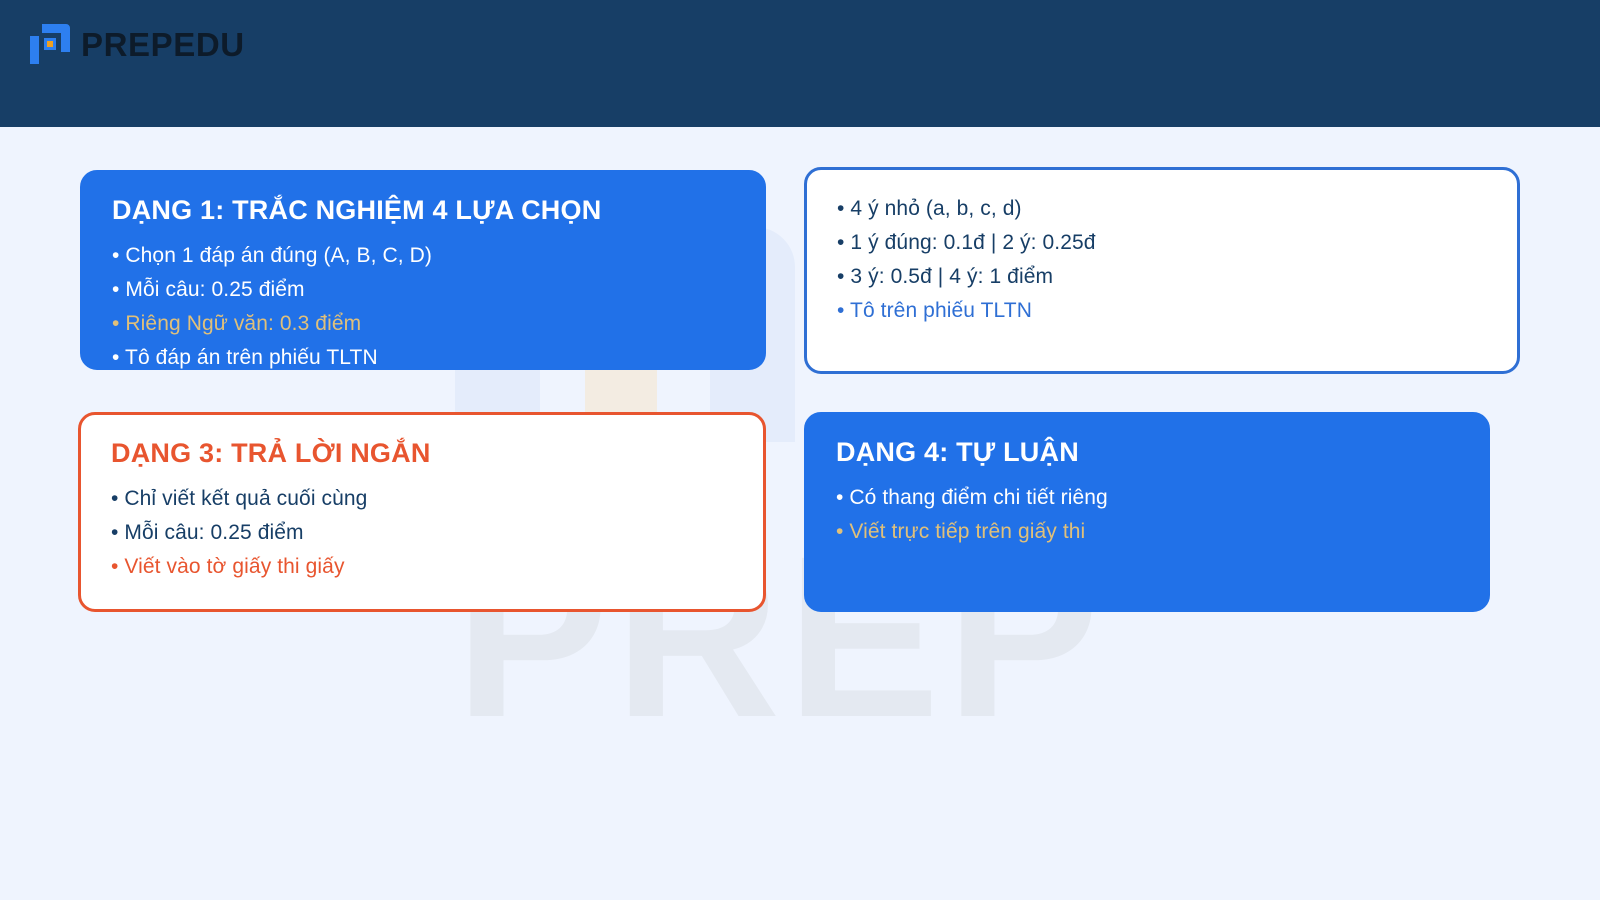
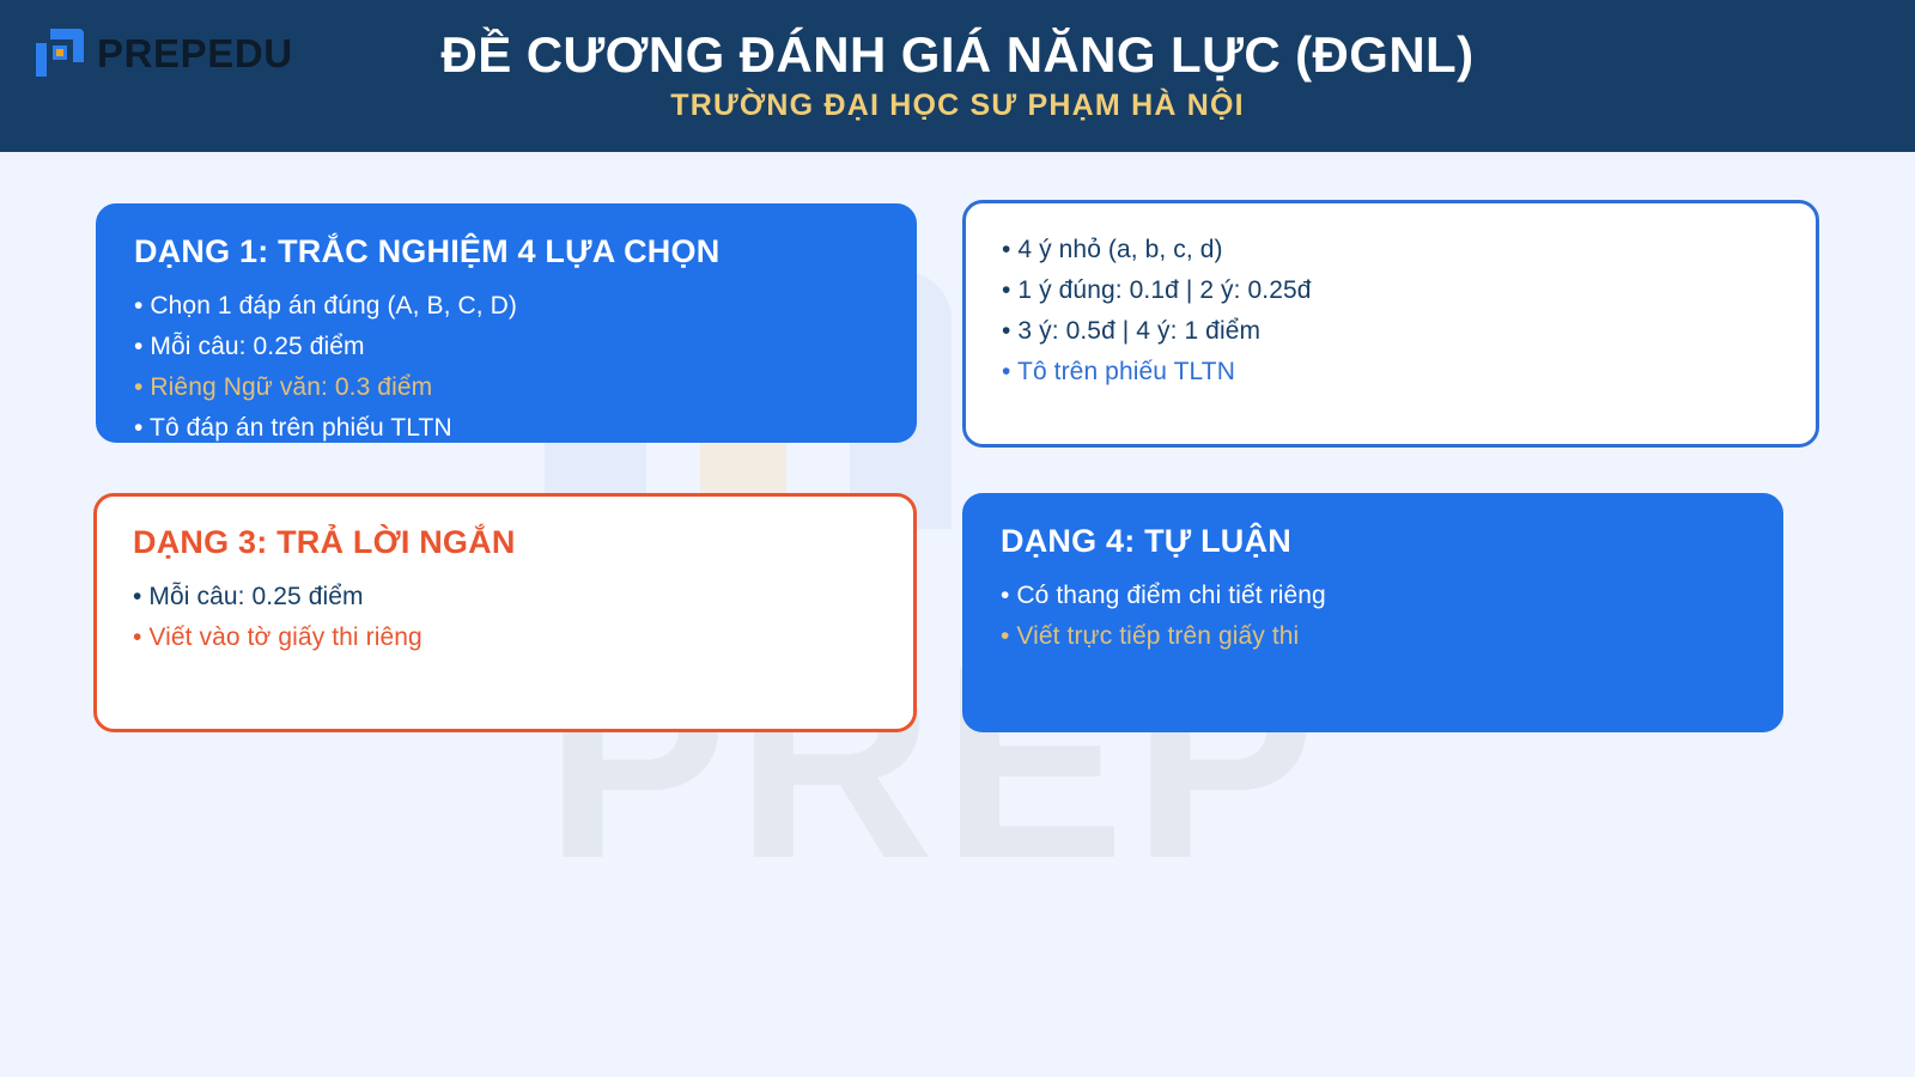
  PREP
  PREPEDU
+ ĐỀ CƯƠNG ĐÁNH GIÁ NĂNG LỰC (ĐGNL)
+ TRƯỜNG ĐẠI HỌC SƯ PHẠM HÀ NỘI
  DẠNG 1: TRẮC NGHIỆM 4 LỰA CHỌN
  Chọn 1 đáp án đúng (A, B, C, D)
  Mỗi câu: 0.25 điểm
  Riêng Ngữ văn: 0.3 điểm
  Tô đáp án trên phiếu TLTN
  4 ý nhỏ (a, b, c, d)
  1 ý đúng: 0.1đ | 2 ý: 0.25đ
  3 ý: 0.5đ | 4 ý: 1 điểm
  Tô trên phiếu TLTN
  DẠNG 3: TRẢ LỜI NGẮN
- Chỉ viết kết quả cuối cùng
  Mỗi câu: 0.25 điểm
- Viết vào tờ giấy thi giấy
+ Viết vào tờ giấy thi riêng
  DẠNG 4: TỰ LUẬN
  Có thang điểm chi tiết riêng
  Viết trực tiếp trên giấy thi
